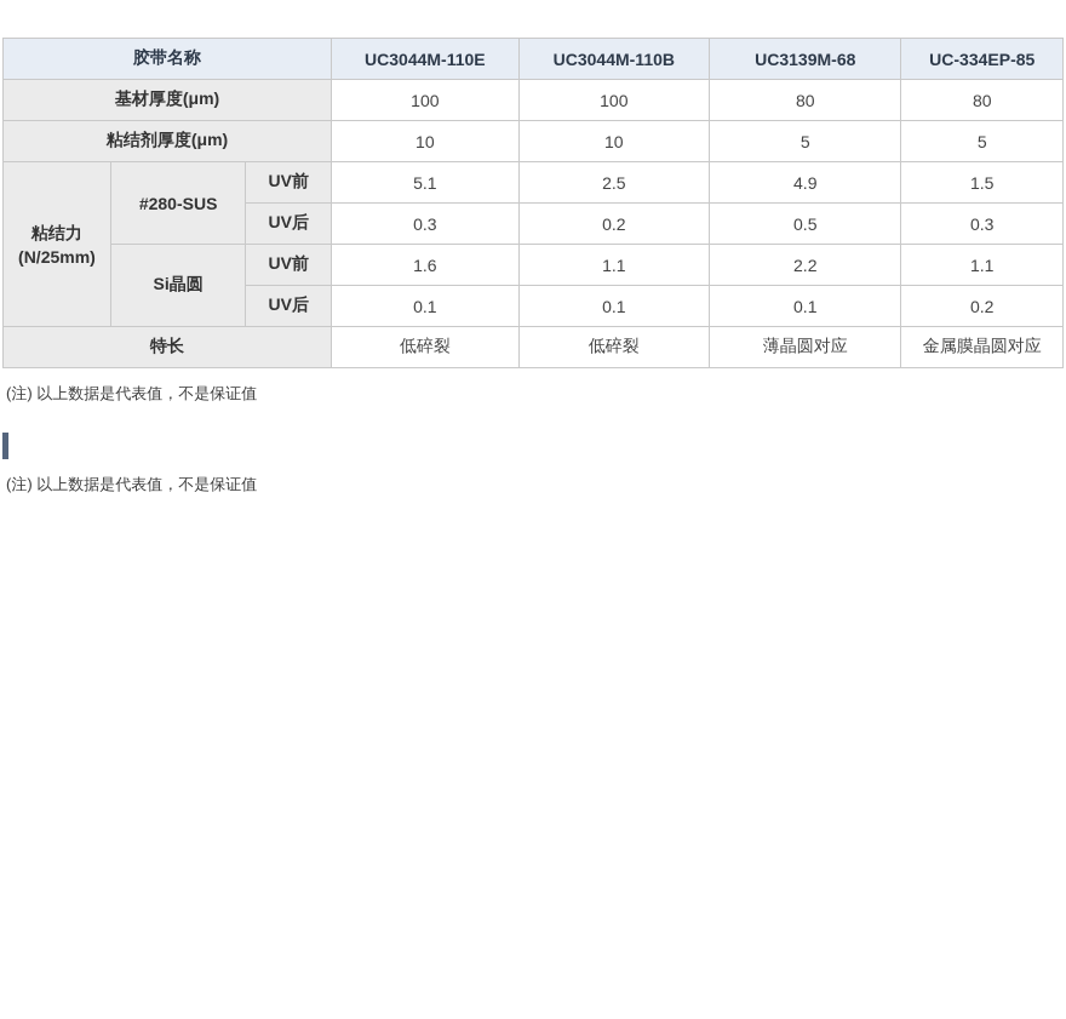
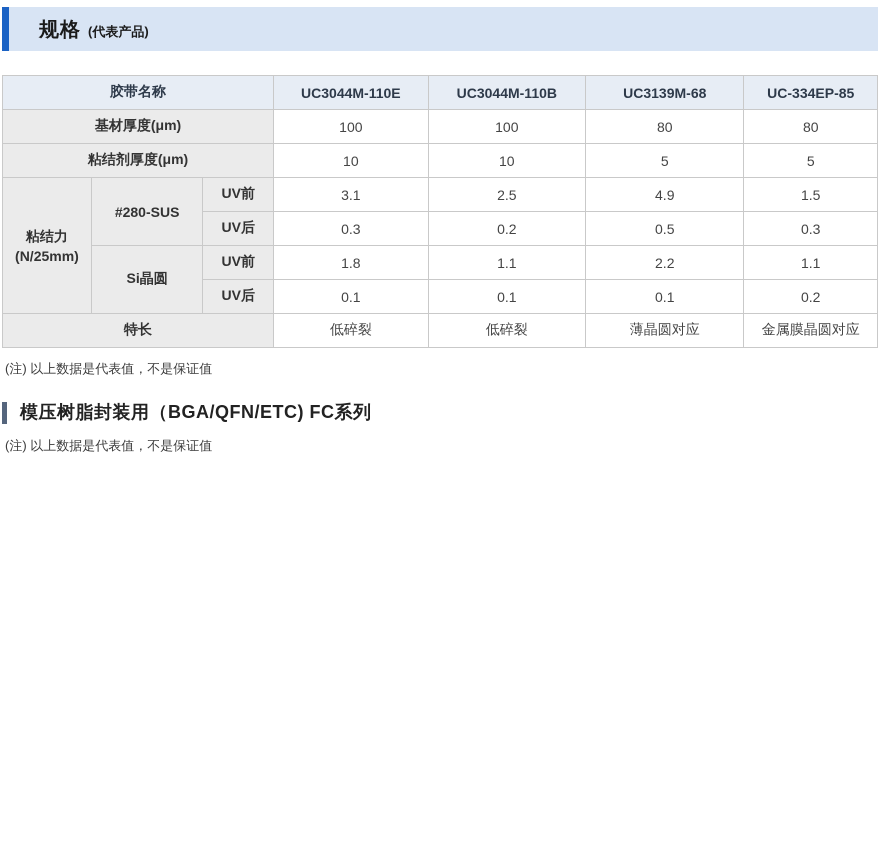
+ 规格
+ (代表产品)
  胶带名称	UC3044M-110E	UC3044M-110B	UC3139M-68	UC-334EP-85
  基材厚度(μm)	100	100	80	80
  粘结剂厚度(μm)	10	10	5	5
- 粘结力 (N/25mm)	#280-SUS	UV前	5.1	2.5	4.9	1.5
+ 粘结力 (N/25mm)	#280-SUS	UV前	3.1	2.5	4.9	1.5
  UV后	0.3	0.2	0.5	0.3
- Si晶圆	UV前	1.6	1.1	2.2	1.1
+ Si晶圆	UV前	1.8	1.1	2.2	1.1
  UV后	0.1	0.1	0.1	0.2
  特长	低碎裂	低碎裂	薄晶圆对应	金属膜晶圆对应
  (注) 以上数据是代表值，不是保证值
+ 模压树脂封装用（BGA/QFN/ETC) FC系列
  (注) 以上数据是代表值，不是保证值
